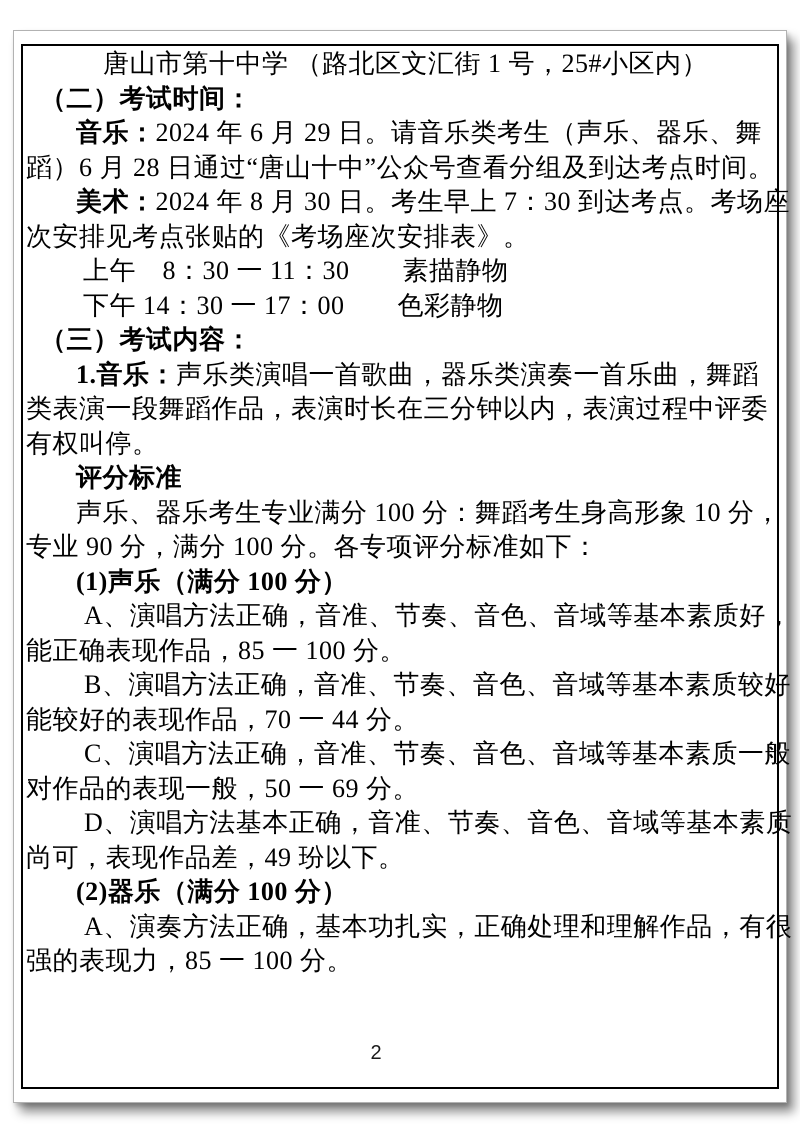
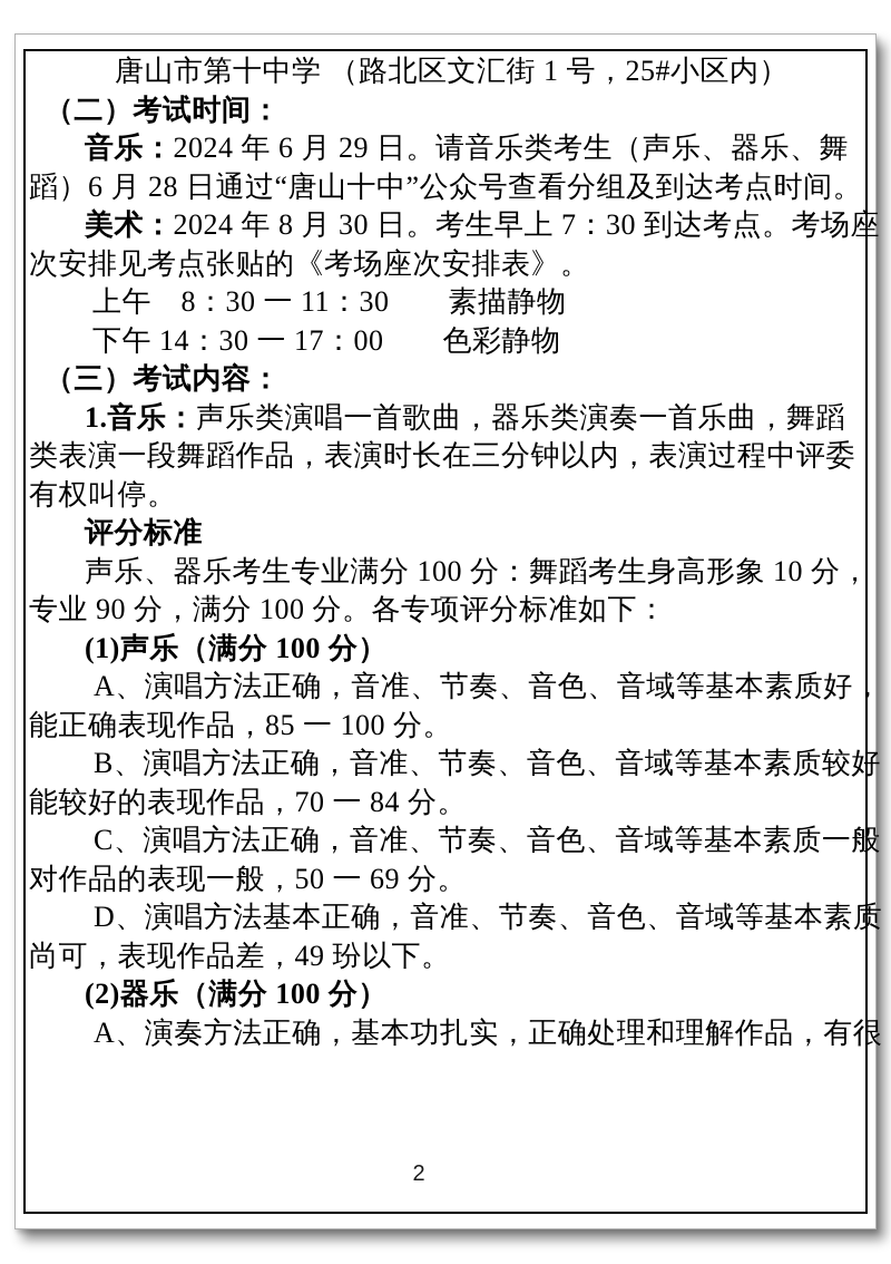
  唐山市第十中学 （路北区文汇街 1 号，25#小区内）
  （二）考试时间：
  音乐：2024 年 6 月 29 日。请音乐类考生（声乐、器乐、舞
  蹈）6 月 28 日通过“唐山十中”公众号查看分组及到达考点时间。
  美术：2024 年 8 月 30 日。考生早上 7：30 到达考点。考场座
  次安排见考点张贴的《考场座次安排表》。
  上午 8：30 一 11：30 素描静物
  下午 14：30 一 17：00 色彩静物
  （三）考试内容：
  1.音乐：声乐类演唱一首歌曲，器乐类演奏一首乐曲，舞蹈
  类表演一段舞蹈作品，表演时长在三分钟以内，表演过程中评委
  有权叫停。
  评分标准
  声乐、器乐考生专业满分 100 分：舞蹈考生身高形象 10 分，
  专业 90 分，满分 100 分。各专项评分标准如下：
  (1)声乐（满分 100 分）
  A、演唱方法正确，音准、节奏、音色、音域等基本素质好，
  能正确表现作品，85 一 100 分。
  B、演唱方法正确，音准、节奏、音色、音域等基本素质较好
- 能较好的表现作品，70 一 44 分。
+ 能较好的表现作品，70 一 84 分。
  C、演唱方法正确，音准、节奏、音色、音域等基本素质一般
  对作品的表现一般，50 一 69 分。
  D、演唱方法基本正确，音准、节奏、音色、音域等基本素质
  尚可，表现作品差，49 玢以下。
  (2)器乐（满分 100 分）
  A、演奏方法正确，基本功扎实，正确处理和理解作品，有很
- 强的表现力，85 一 100 分。
  2
